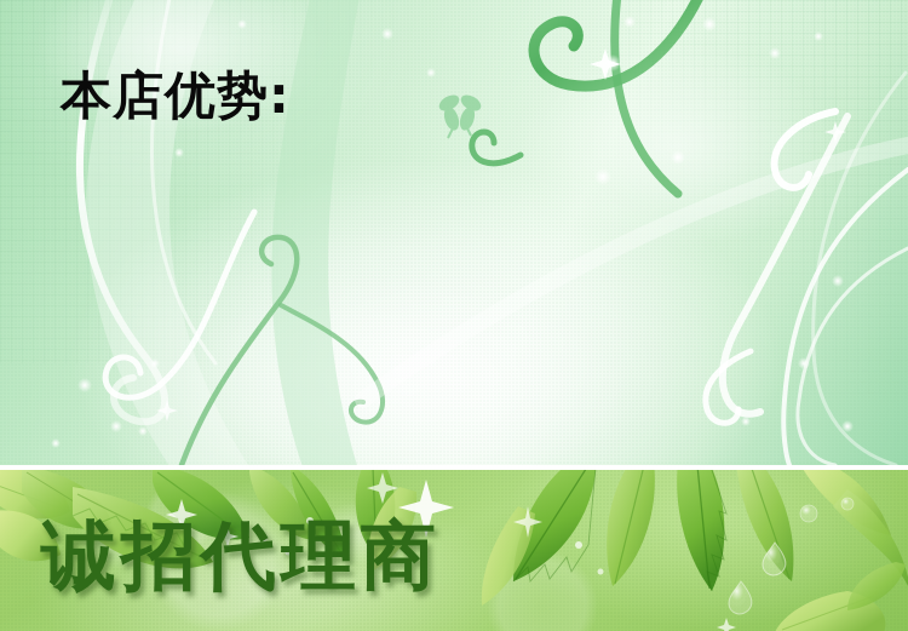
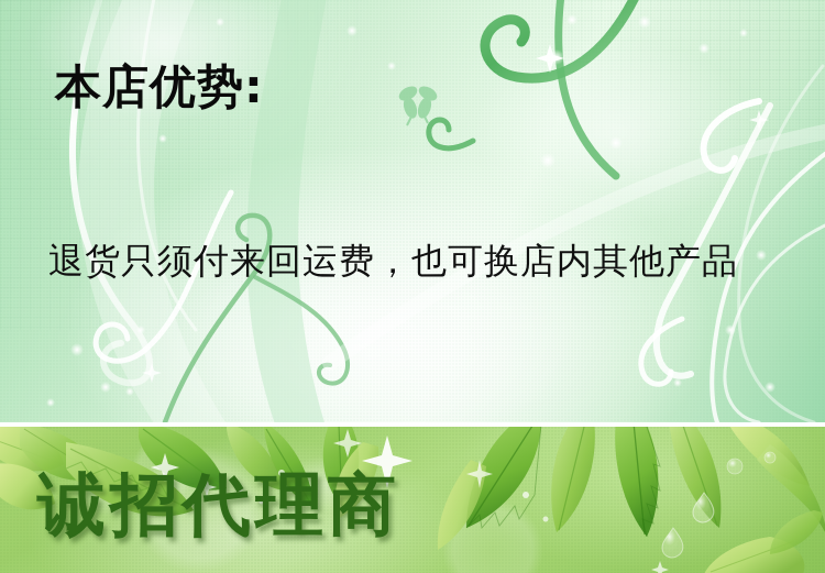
  本店优势:
+ 退货只须付来回运费，也可换店内其他产品
  诚招代理商
